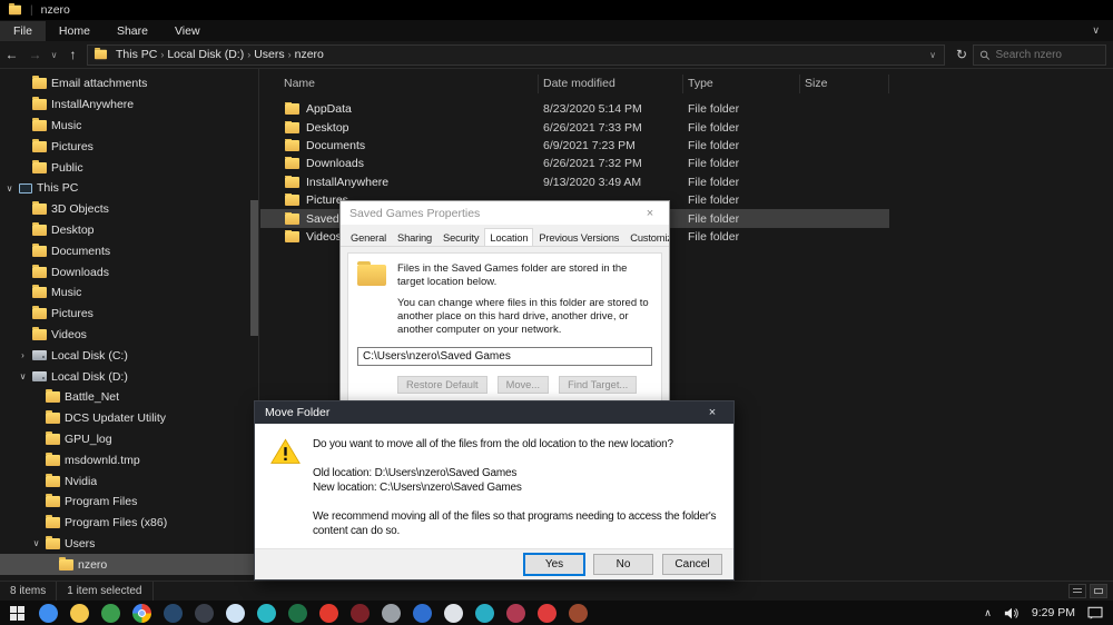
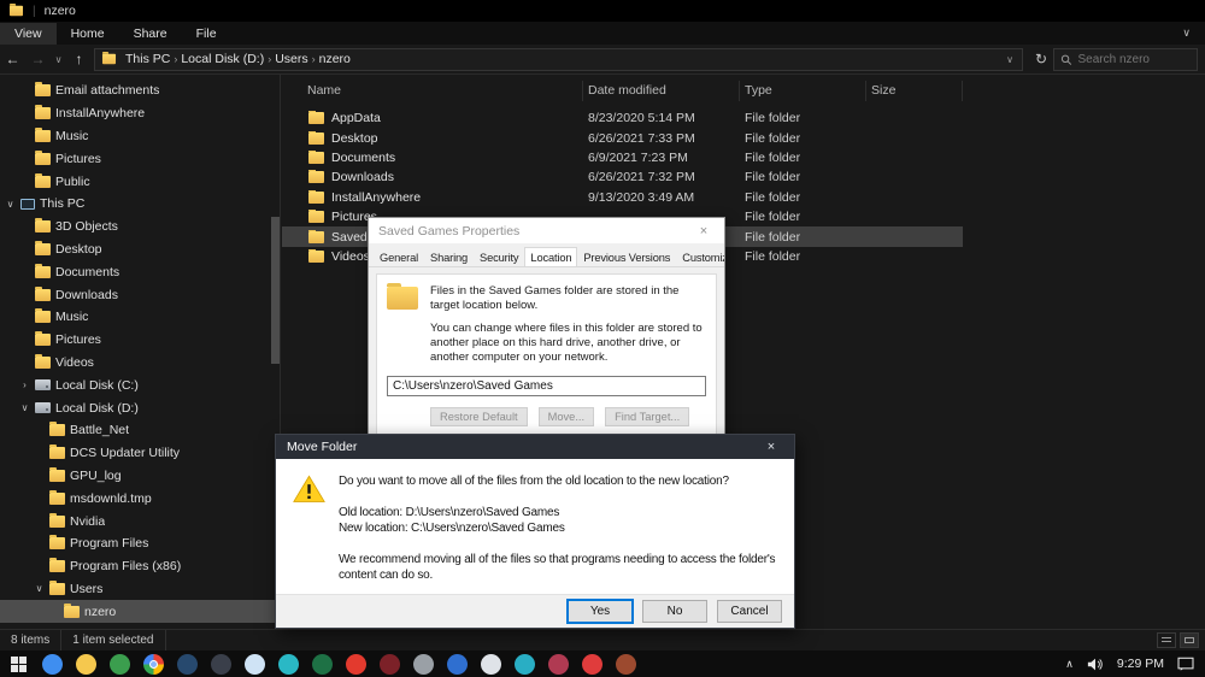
  |
  nzero
- File
+ View
  Home
  Share
- View
+ File
  ∨
  ←
  →
  ∨
  ↑
  This PC
  ›
  Local Disk (D:)
  ›
  Users
  ›
  nzero
  ∨
  ↻
  Search nzero
  Email attachments
  InstallAnywhere
  Music
  Pictures
  Public
  ∨
  This PC
  3D Objects
  Desktop
  Documents
  Downloads
  Music
  Pictures
  Videos
  ›
  Local Disk (C:)
  ∨
  Local Disk (D:)
  Battle_Net
  DCS Updater Utility
  GPU_log
  msdownld.tmp
  Nvidia
  Program Files
  Program Files (x86)
  ∨
  Users
  nzero
  Name
  Date modified
  Type
  Size
  AppData
  8/23/2020 5:14 PM
  File folder
  Desktop
  6/26/2021 7:33 PM
  File folder
  Documents
  6/9/2021 7:23 PM
  File folder
  Downloads
  6/26/2021 7:32 PM
  File folder
  InstallAnywhere
  9/13/2020 3:49 AM
  File folder
  Pictur
  File folder
  File folder
  Video
  File folder
  8 items
  1 item selected
  Saved Games Properties
  ×
  General
  Sharing
  Security
  Location
  Previous Versions
  Customi
  Files in the Saved Games folder are stored in the target location below.
  You can change where files in this folder are stored to another place on this hard drive, another drive, or another computer on your network.
  C:\Users\nzero\Saved Games
  Restore Default
  Move...
  Find Target...
  Move Folder
  ×
  Do you want to move all of the files from the old location to the new location?
  Old location: D:\Users\nzero\Saved Games
  New location: C:\Users\nzero\Saved Games
  We recommend moving all of the files so that programs needing to access the folder's content can do so.
  Yes
  No
  Cancel
  ∧
  9:29 PM
